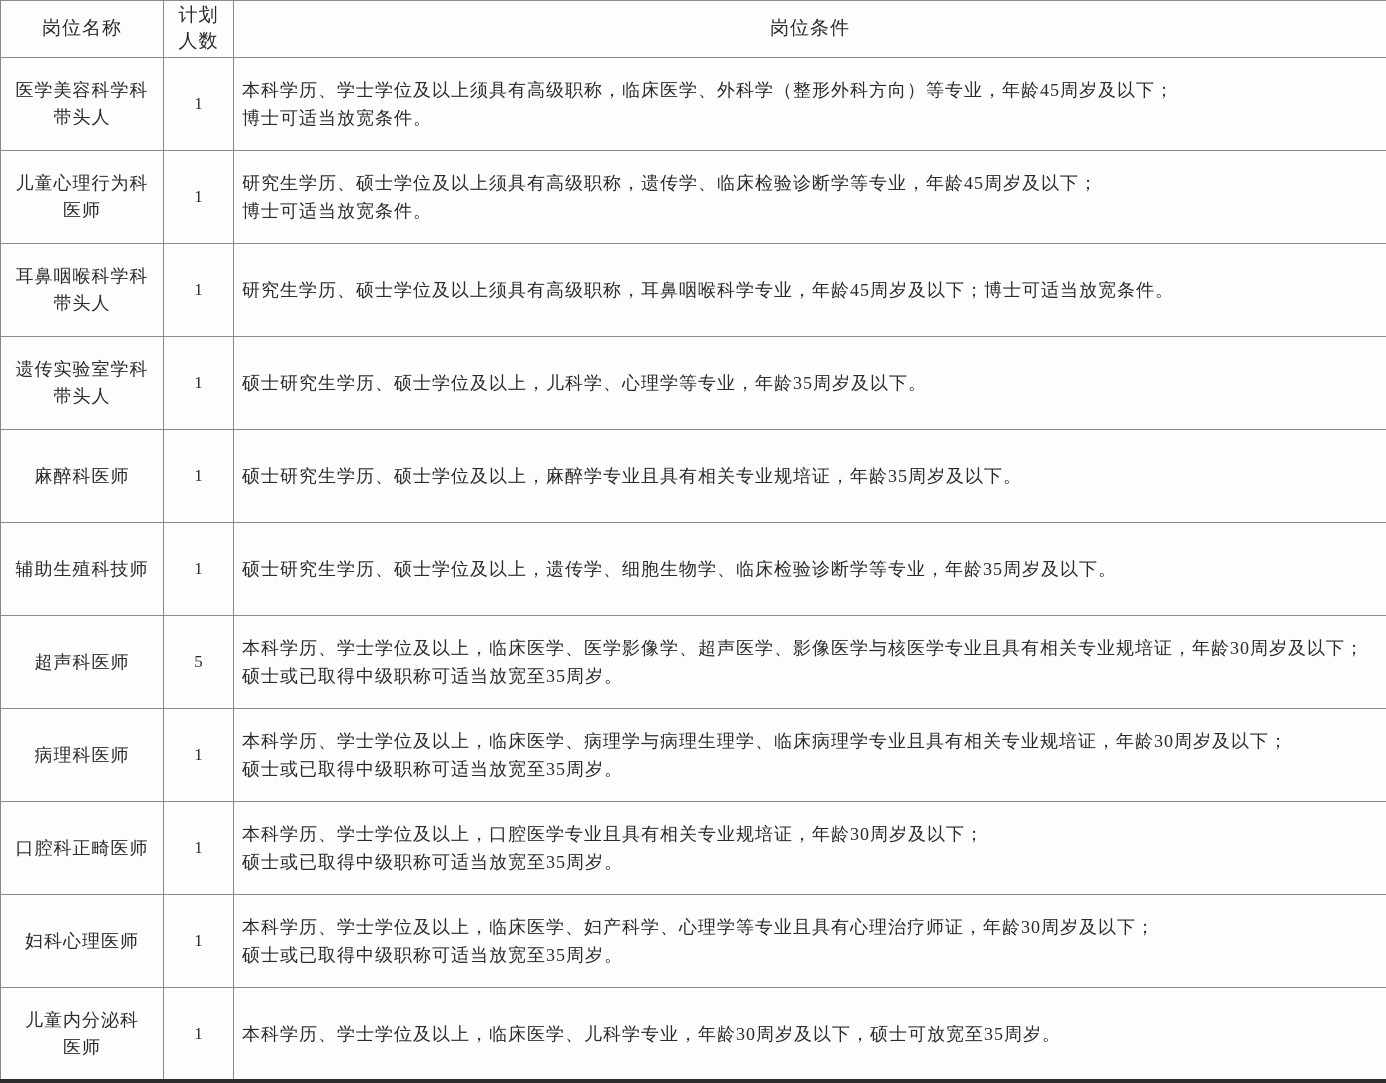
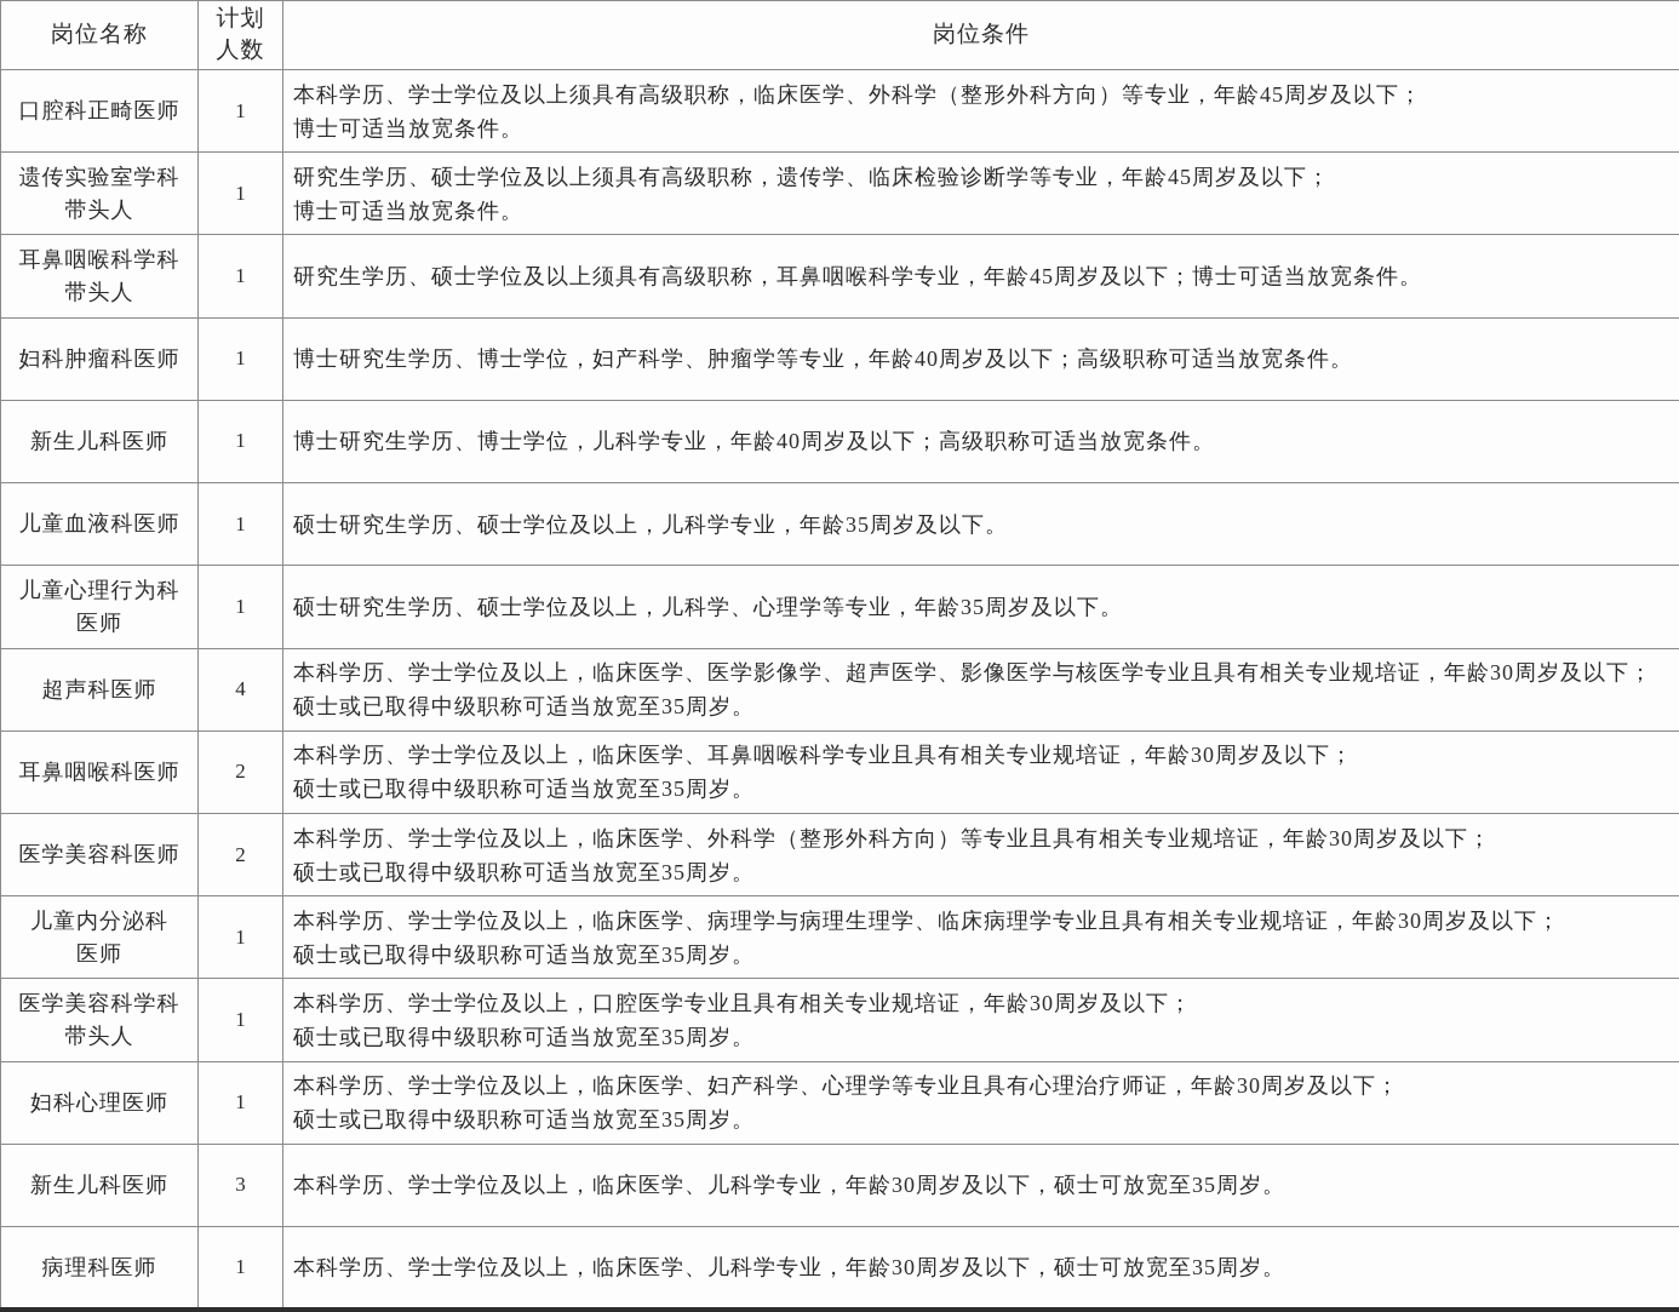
  岗位名称	计划 人数	岗位条件
- 医学美容科学科 带头人	1	本科学历、学士学位及以上须具有高级职称，临床医学、外科学（整形外科方向）等专业，年龄45周岁及以下； 博士可适当放宽条件。
+ 口腔科正畸医师	1	本科学历、学士学位及以上须具有高级职称，临床医学、外科学（整形外科方向）等专业，年龄45周岁及以下； 博士可适当放宽条件。
- 儿童心理行为科 医师	1	研究生学历、硕士学位及以上须具有高级职称，遗传学、临床检验诊断学等专业，年龄45周岁及以下； 博士可适当放宽条件。
+ 遗传实验室学科 带头人	1	研究生学历、硕士学位及以上须具有高级职称，遗传学、临床检验诊断学等专业，年龄45周岁及以下； 博士可适当放宽条件。
  耳鼻咽喉科学科 带头人	1	研究生学历、硕士学位及以上须具有高级职称，耳鼻咽喉科学专业，年龄45周岁及以下；博士可适当放宽条件。
+ 妇科肿瘤科医师	1	博士研究生学历、博士学位，妇产科学、肿瘤学等专业，年龄40周岁及以下；高级职称可适当放宽条件。
+ 新生儿科医师	1	博士研究生学历、博士学位，儿科学专业，年龄40周岁及以下；高级职称可适当放宽条件。
+ 儿童血液科医师	1	硕士研究生学历、硕士学位及以上，儿科学专业，年龄35周岁及以下。
- 遗传实验室学科 带头人	1	硕士研究生学历、硕士学位及以上，儿科学、心理学等专业，年龄35周岁及以下。
+ 儿童心理行为科 医师	1	硕士研究生学历、硕士学位及以上，儿科学、心理学等专业，年龄35周岁及以下。
- 麻醉科医师	1	硕士研究生学历、硕士学位及以上，麻醉学专业且具有相关专业规培证，年龄35周岁及以下。
- 辅助生殖科技师	1	硕士研究生学历、硕士学位及以上，遗传学、细胞生物学、临床检验诊断学等专业，年龄35周岁及以下。
- 超声科医师	5	本科学历、学士学位及以上，临床医学、医学影像学、超声医学、影像医学与核医学专业且具有相关专业规培证，年龄30周岁及以下； 硕士或已取得中级职称可适当放宽至35周岁。
+ 超声科医师	4	本科学历、学士学位及以上，临床医学、医学影像学、超声医学、影像医学与核医学专业且具有相关专业规培证，年龄30周岁及以下； 硕士或已取得中级职称可适当放宽至35周岁。
+ 耳鼻咽喉科医师	2	本科学历、学士学位及以上，临床医学、耳鼻咽喉科学专业且具有相关专业规培证，年龄30周岁及以下； 硕士或已取得中级职称可适当放宽至35周岁。
+ 医学美容科医师	2	本科学历、学士学位及以上，临床医学、外科学（整形外科方向）等专业且具有相关专业规培证，年龄30周岁及以下； 硕士或已取得中级职称可适当放宽至35周岁。
- 病理科医师	1	本科学历、学士学位及以上，临床医学、病理学与病理生理学、临床病理学专业且具有相关专业规培证，年龄30周岁及以下； 硕士或已取得中级职称可适当放宽至35周岁。
+ 儿童内分泌科 医师	1	本科学历、学士学位及以上，临床医学、病理学与病理生理学、临床病理学专业且具有相关专业规培证，年龄30周岁及以下； 硕士或已取得中级职称可适当放宽至35周岁。
- 口腔科正畸医师	1	本科学历、学士学位及以上，口腔医学专业且具有相关专业规培证，年龄30周岁及以下； 硕士或已取得中级职称可适当放宽至35周岁。
+ 医学美容科学科 带头人	1	本科学历、学士学位及以上，口腔医学专业且具有相关专业规培证，年龄30周岁及以下； 硕士或已取得中级职称可适当放宽至35周岁。
  妇科心理医师	1	本科学历、学士学位及以上，临床医学、妇产科学、心理学等专业且具有心理治疗师证，年龄30周岁及以下； 硕士或已取得中级职称可适当放宽至35周岁。
+ 新生儿科医师	3	本科学历、学士学位及以上，临床医学、儿科学专业，年龄30周岁及以下，硕士可放宽至35周岁。
- 儿童内分泌科 医师	1	本科学历、学士学位及以上，临床医学、儿科学专业，年龄30周岁及以下，硕士可放宽至35周岁。
+ 病理科医师	1	本科学历、学士学位及以上，临床医学、儿科学专业，年龄30周岁及以下，硕士可放宽至35周岁。
